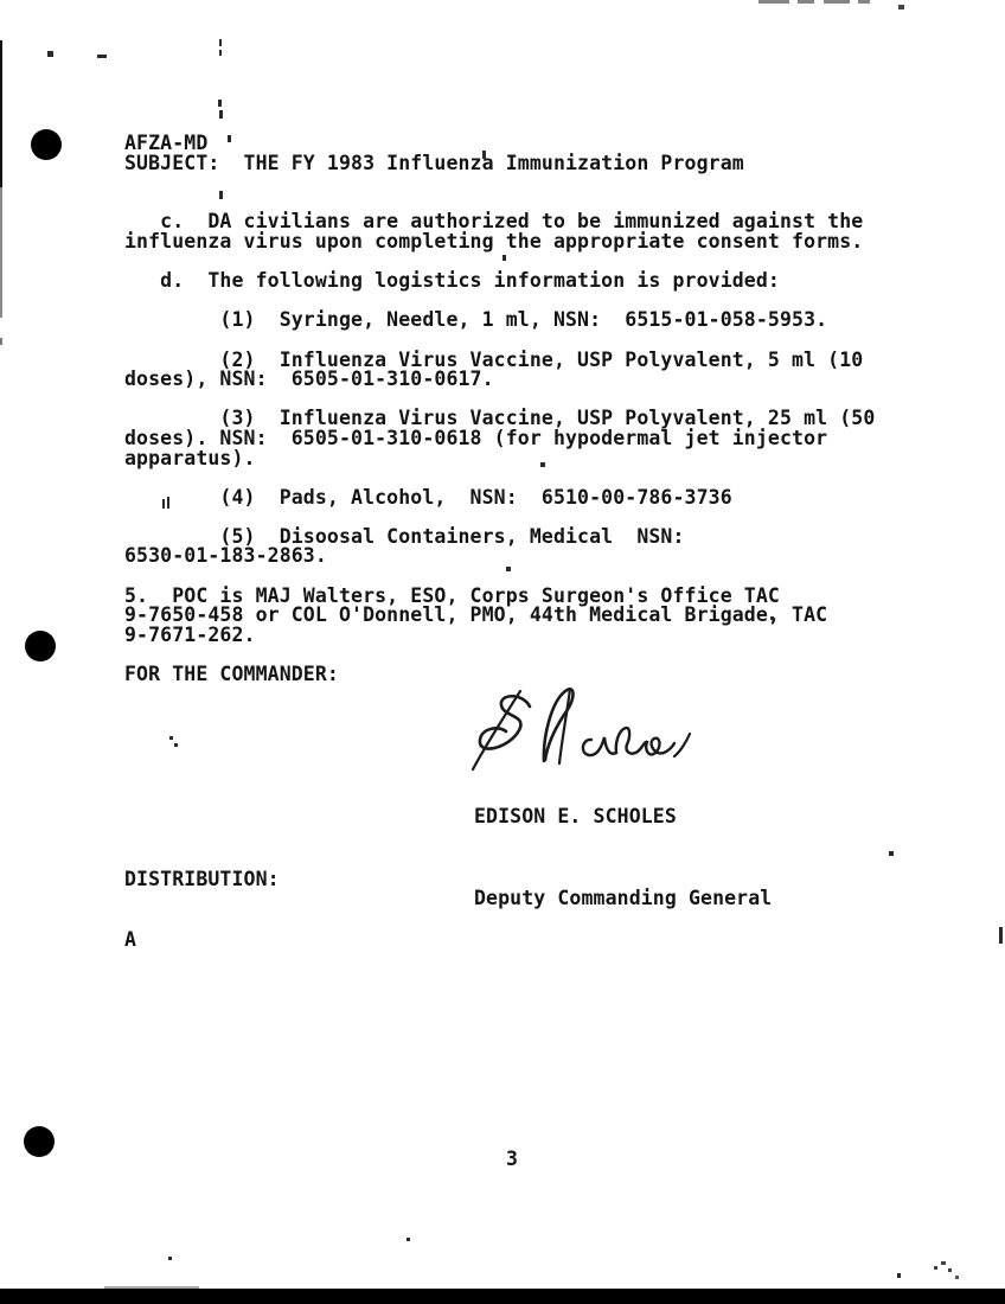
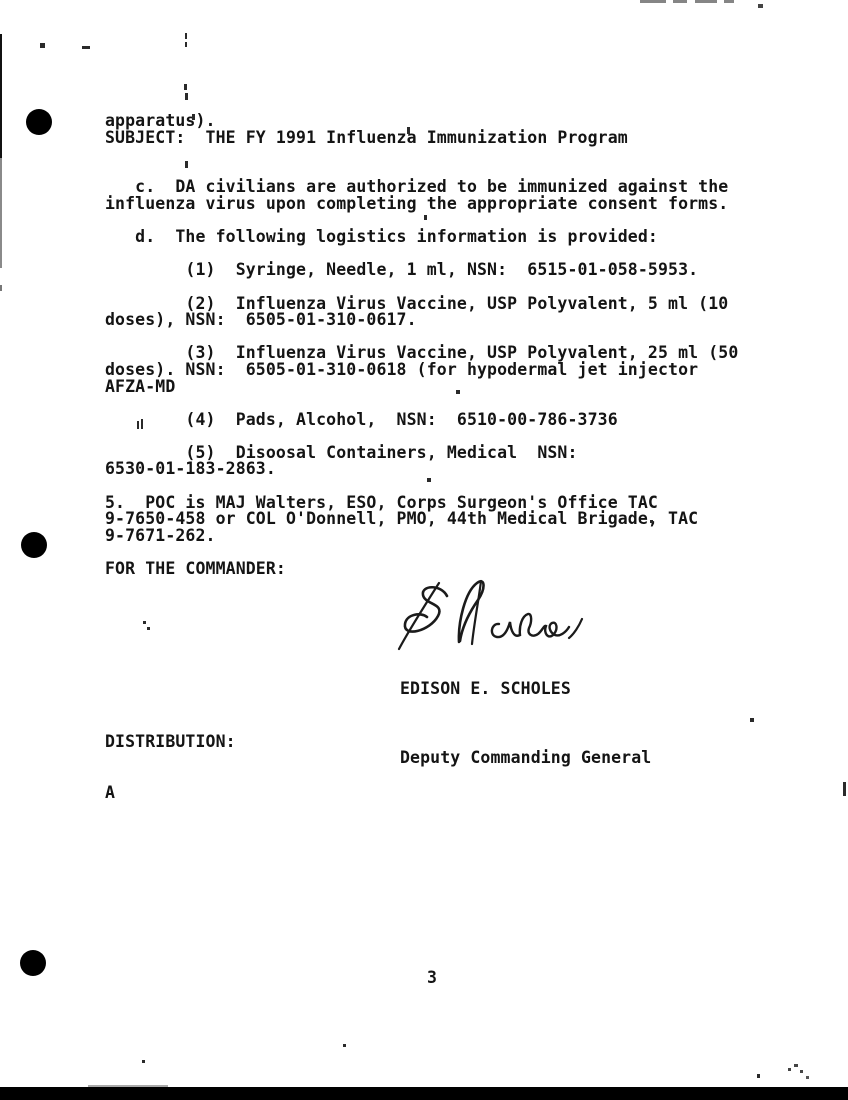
- AFZA-MD
+ apparatus).
- SUBJECT: THE FY 1983 Influenza Immunization Program
+ SUBJECT: THE FY 1991 Influenza Immunization Program
  c. DA civilians are authorized to be immunized against the
  influenza virus upon completing the appropriate consent forms.
  d. The following logistics information is provided:
  (1) Syringe, Needle, 1 ml, NSN: 6515-01-058-5953.
  (2) Influenza Virus Vaccine, USP Polyvalent, 5 ml (10
  doses), NSN: 6505-01-310-0617.
  (3) Influenza Virus Vaccine, USP Polyvalent, 25 ml (50
  doses). NSN: 6505-01-310-0618 (for hypodermal jet injector
- apparatus).
+ AFZA-MD
  (4) Pads, Alcohol, NSN: 6510-00-786-3736
  (5) Disoosal Containers, Medical NSN:
  6530-01-183-2863.
  5. POC is MAJ Walters, ESO, Corps Surgeon's Office TAC
  9-7650-458 or COL O'Donnell, PMO, 44th Medical Brigade, TAC
  9-7671-262.
  FOR THE COMMANDER:
  EDISON E. SCHOLES
  Deputy Commanding General
  DISTRIBUTION:
  A
  3
